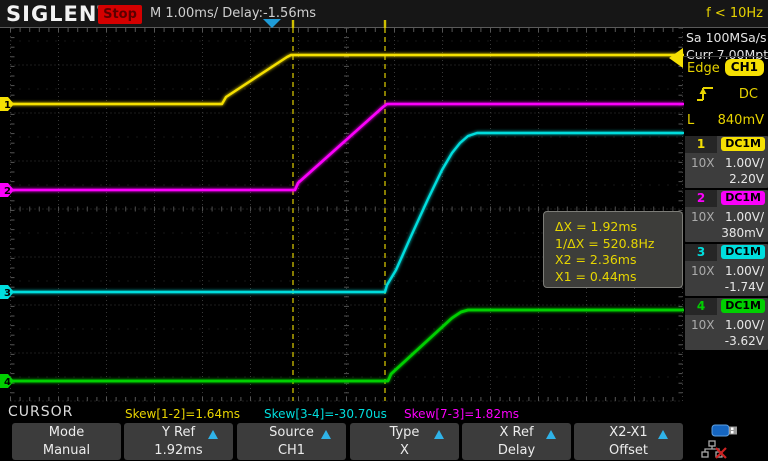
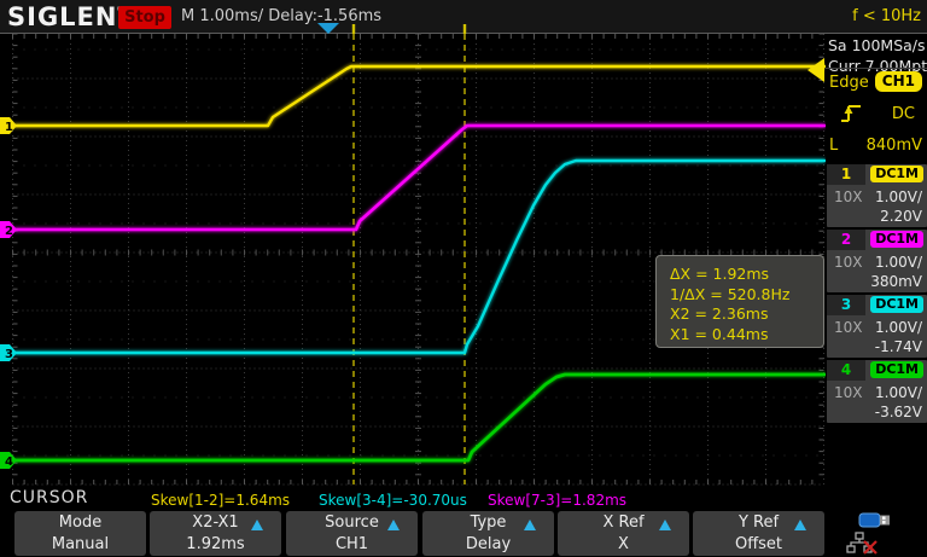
  SIGLEN
  Stop
  M 1.00ms/ Delay:-1.56ms
  f < 10Hz
  1
  2
  3
  4
  ΔX = 1.92ms
  1/ΔX = 520.8Hz
  X2 = 2.36ms
  X1 = 0.44ms
  Sa 100MSa/s
  Curr 7.00Mpt
  Edge
  CH1
  DC
  L
  840mV
  1
  DC1M
  10X
  1.00V/
  2.20V
  2
  DC1M
  10X
  1.00V/
  380mV
  3
  DC1M
  10X
  1.00V/
  -1.74V
  4
  DC1M
  10X
  1.00V/
  -3.62V
  CURSOR
  Skew[1-2]=1.64ms
  Skew[3-4]=-30.70us
  Skew[7-3]=1.82ms
  Mode
  Manual
- Y Ref
+ X2-X1
  1.92ms
  Source
  CH1
  Type
- X
+ Delay
  X Ref
- Delay
+ X
- X2-X1
+ Y Ref
  Offset
